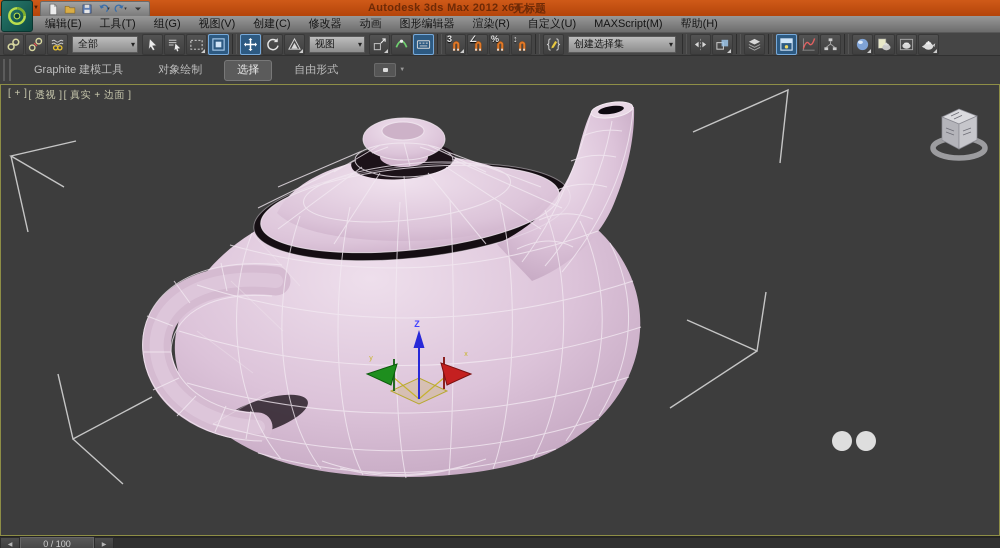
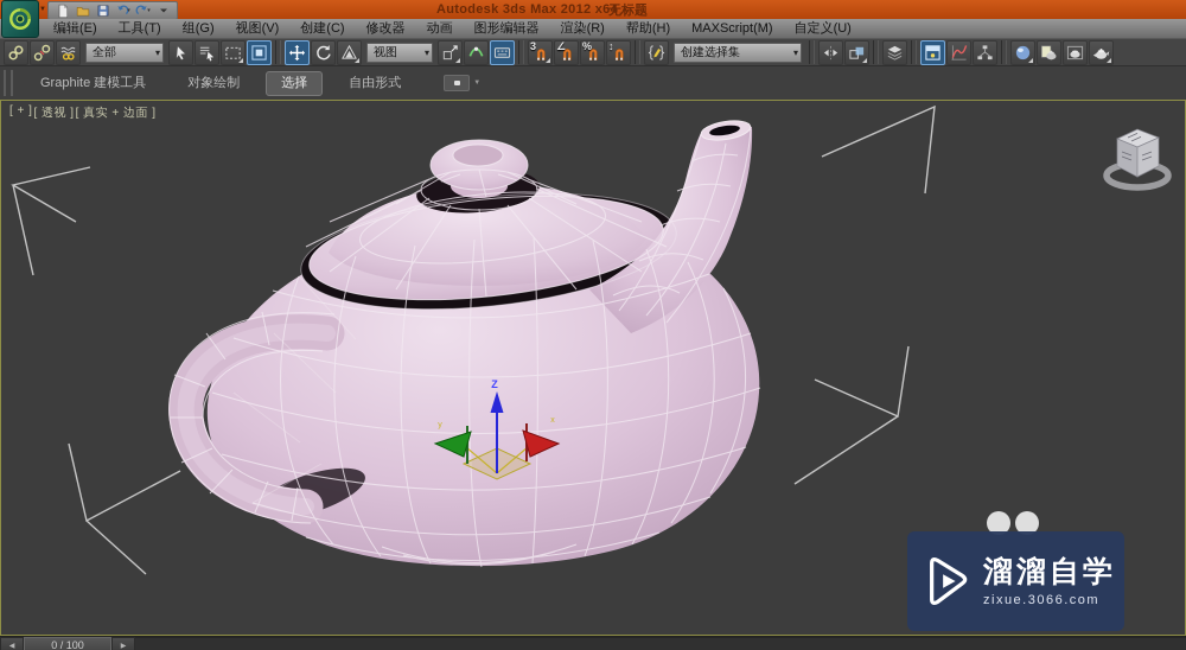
  Autodesk 3ds Max 2012 x64
  无标题
  编辑(E)
  工具(T)
  组(G)
  视图(V)
  创建(C)
  修改器
  动画
  图形编辑器
  渲染(R)
- 自定义(U)
+ 帮助(H)
  MAXScript(M)
- 帮助(H)
+ 自定义(U)
  全部
  ▾
  视图
  ▾
  3
  ∠
  %
  ↕
  创建选择集
  ▾
  Graphite 建模工具
  对象绘制
  选择
  自由形式
  [ + ]
  [ 透视 ]
  [ 真实 + 边面 ]
  Z
+ 溜溜自学
+ zixue.3066.com
  0 / 100
